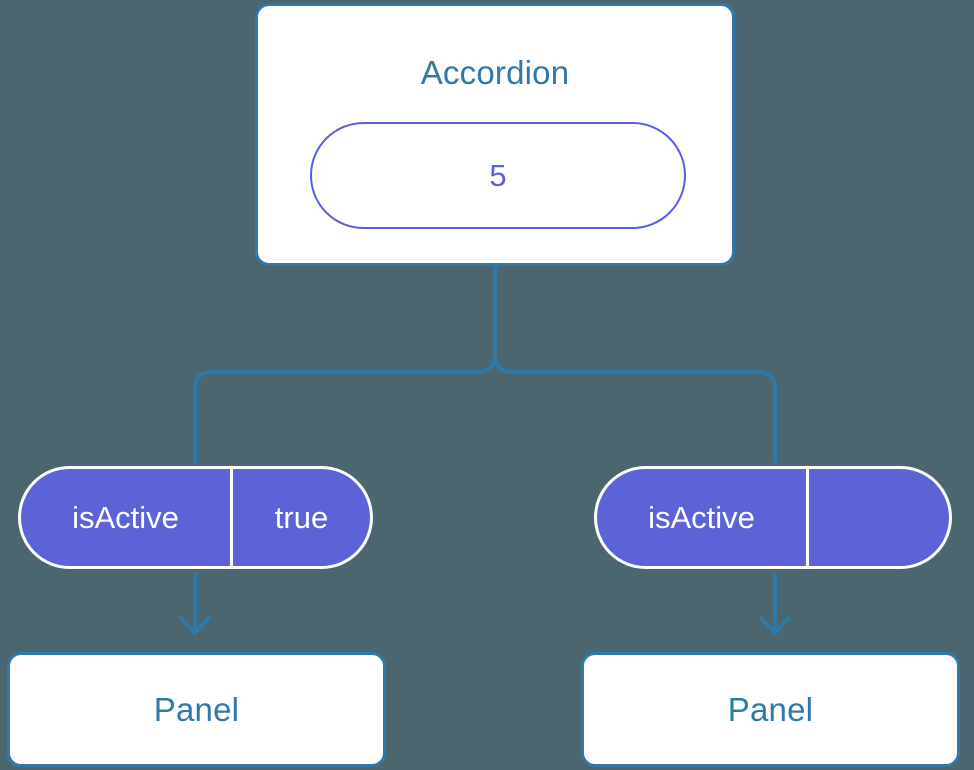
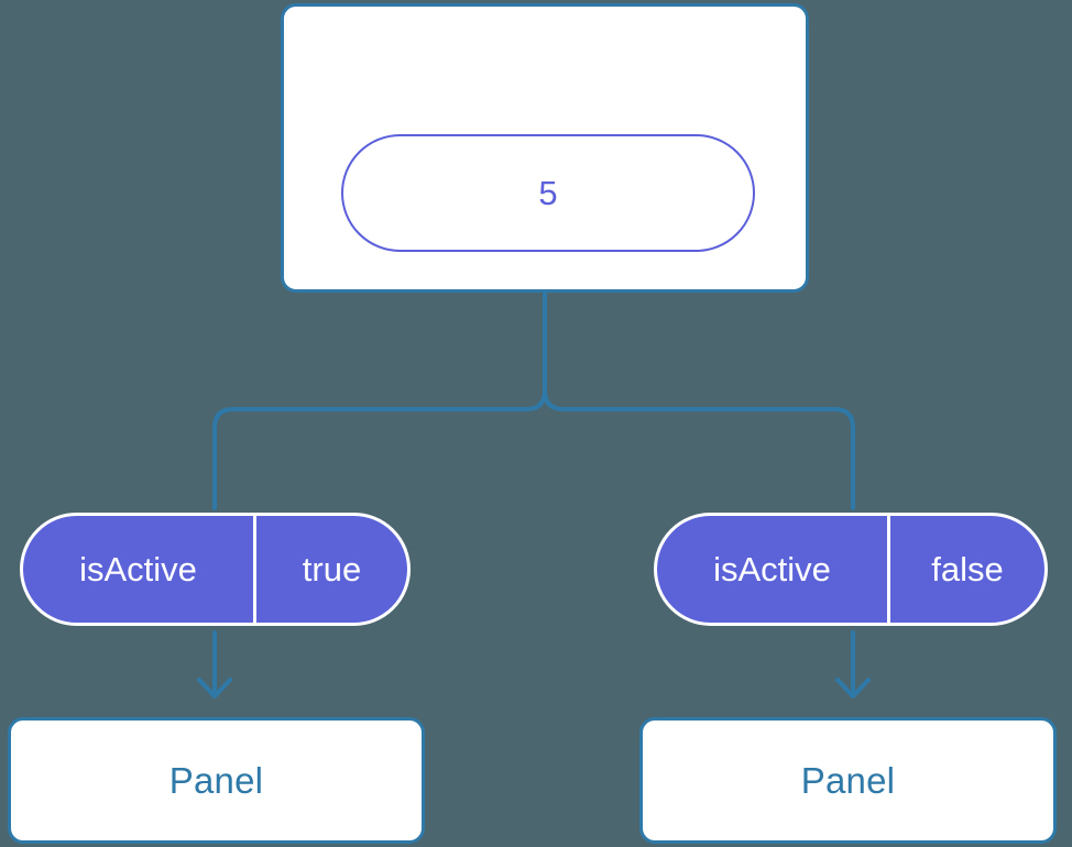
- Accordion
  5
  isActive
  true
  isActive
+ false
  Panel
  Panel
